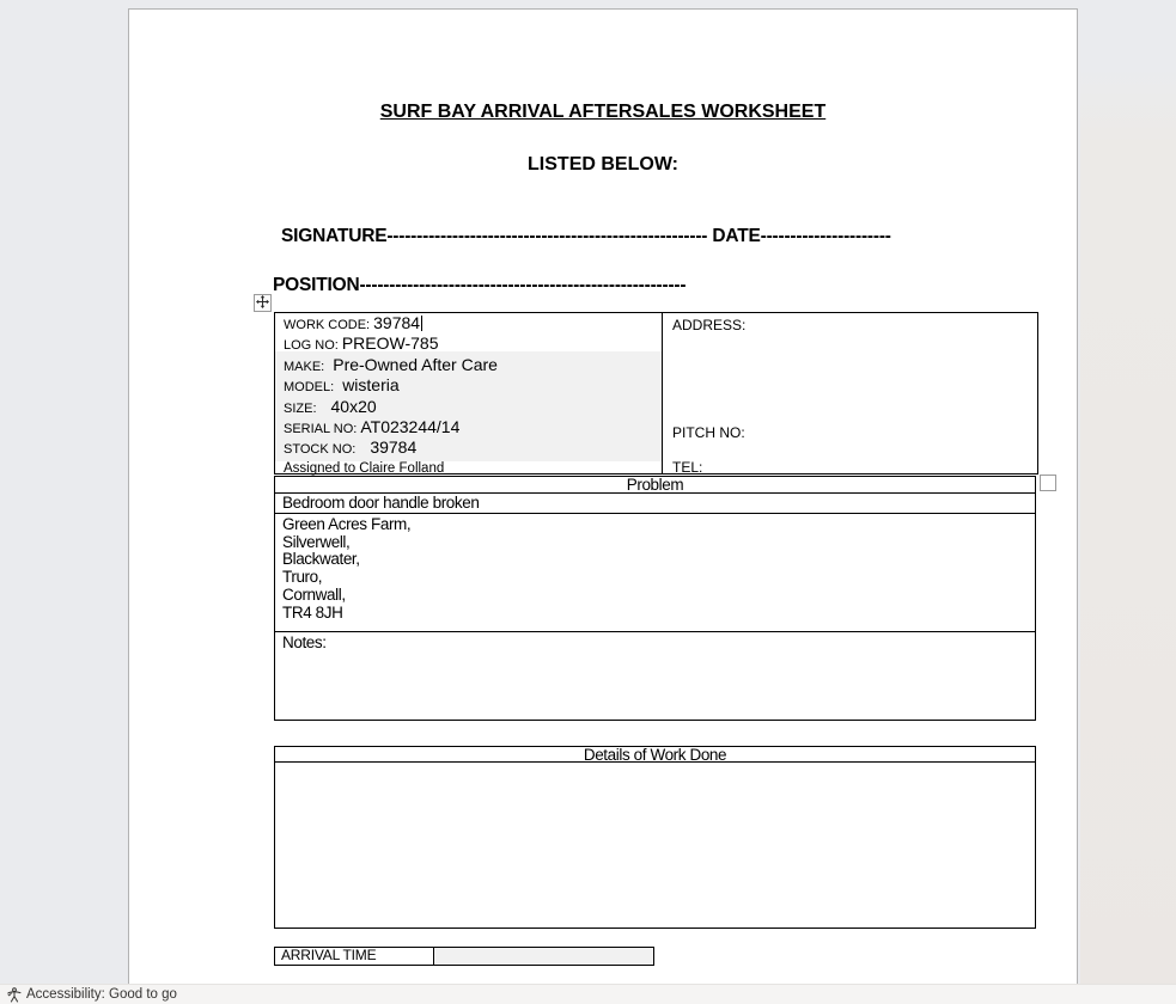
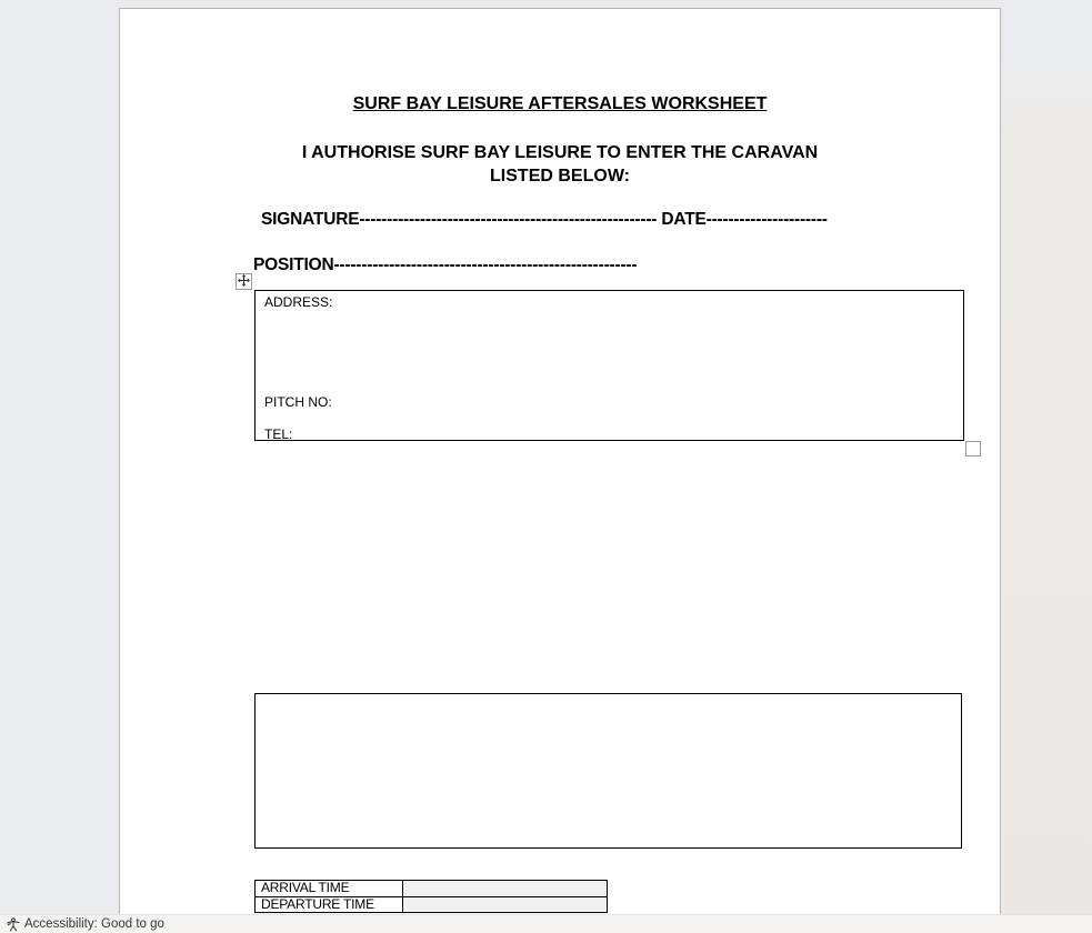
- SURF BAY ARRIVAL AFTERSALES WORKSHEET
+ SURF BAY LEISURE AFTERSALES WORKSHEET
+ I AUTHORISE SURF BAY LEISURE TO ENTER THE CARAVAN
  LISTED BELOW:
  SIGNATURE------------------------------------------------------ DATE----------------------
  POSITION-------------------------------------------------------
- WORK CODE: 39784
- LOG NO: PREOW-785
- MAKE: Pre-Owned After Care
- MODEL: wisteria
- SIZE: 40x20
- SERIAL NO: AT023244/14
- STOCK NO: 39784
- Assigned to Claire Folland
  ADDRESS:
  PITCH NO:
  TEL:
- Problem
- Bedroom door handle broken
- Green Acres Farm,
- Silverwell,
- Blackwater,
- Truro,
- Cornwall,
- TR4 8JH
- Notes:
- Details of Work Done
  ARRIVAL TIME
+ DEPARTURE TIME
  Accessibility: Good to go
